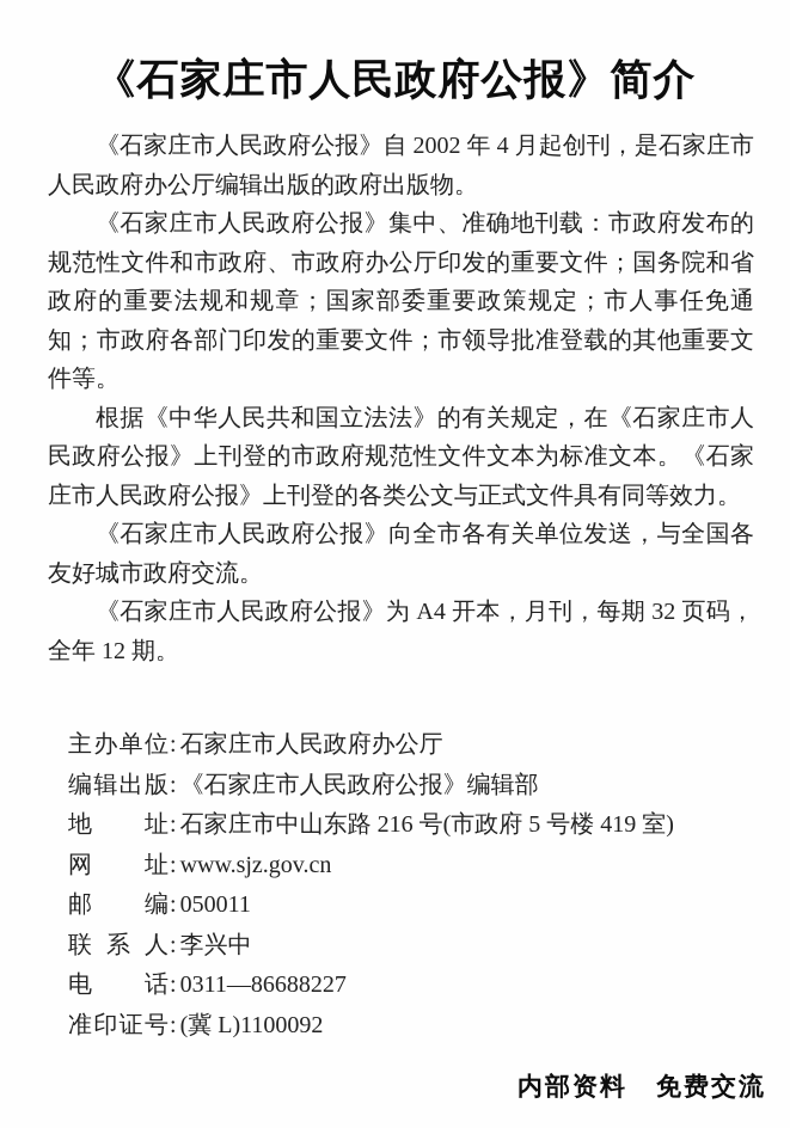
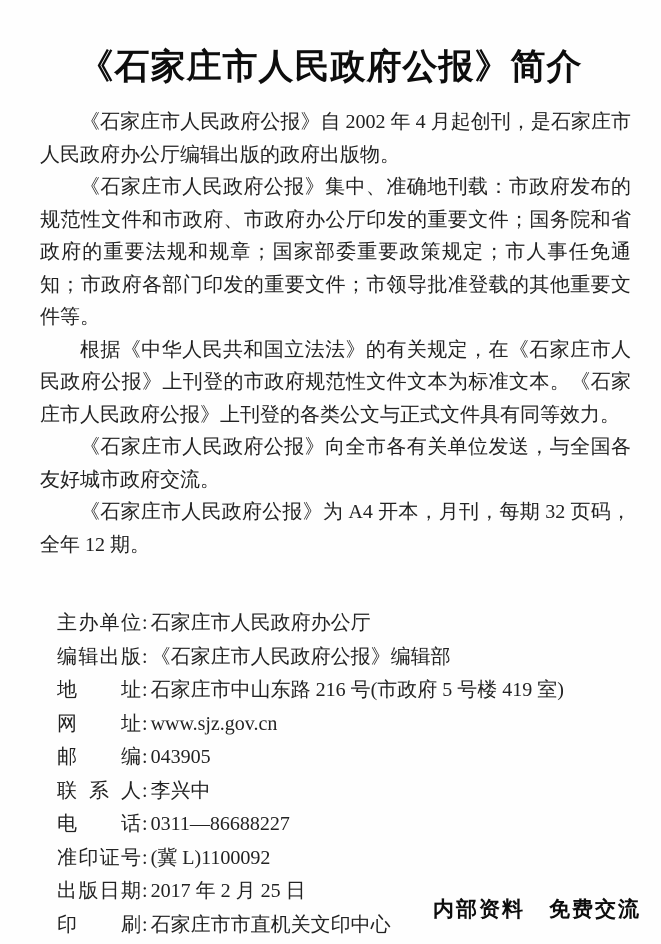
  《石家庄市人民政府公报》简介
  《石家庄市人民政府公报》自 2002 年 4 月起创刊，是石家庄市人民政府办公厅编辑出版的政府出版物。
  《石家庄市人民政府公报》集中、准确地刊载：市政府发布的规范性文件和市政府、市政府办公厅印发的重要文件；国务院和省政府的重要法规和规章；国家部委重要政策规定；市人事任免通知；市政府各部门印发的重要文件；市领导批准登载的其他重要文件等。
  根据《中华人民共和国立法法》的有关规定，在《石家庄市人民政府公报》上刊登的市政府规范性文件文本为标准文本。《石家庄市人民政府公报》上刊登的各类公文与正式文件具有同等效力。
  《石家庄市人民政府公报》向全市各有关单位发送，与全国各友好城市政府交流。
  《石家庄市人民政府公报》为 A4 开本，月刊，每期 32 页码，全年 12 期。
  主办单位: 石家庄市人民政府办公厅
  编辑出版: 《石家庄市人民政府公报》编辑部
  地址: 石家庄市中山东路 216 号(市政府 5 号楼 419 室)
  网址: www.sjz.gov.cn
- 邮编: 050011
+ 邮编: 043905
  联系人: 李兴中
  电话: 0311—86688227
  准印证号: (冀 L)1100092
+ 出版日期: 2017 年 2 月 25 日
+ 印刷: 石家庄市市直机关文印中心
  内部资料
  免费交流
